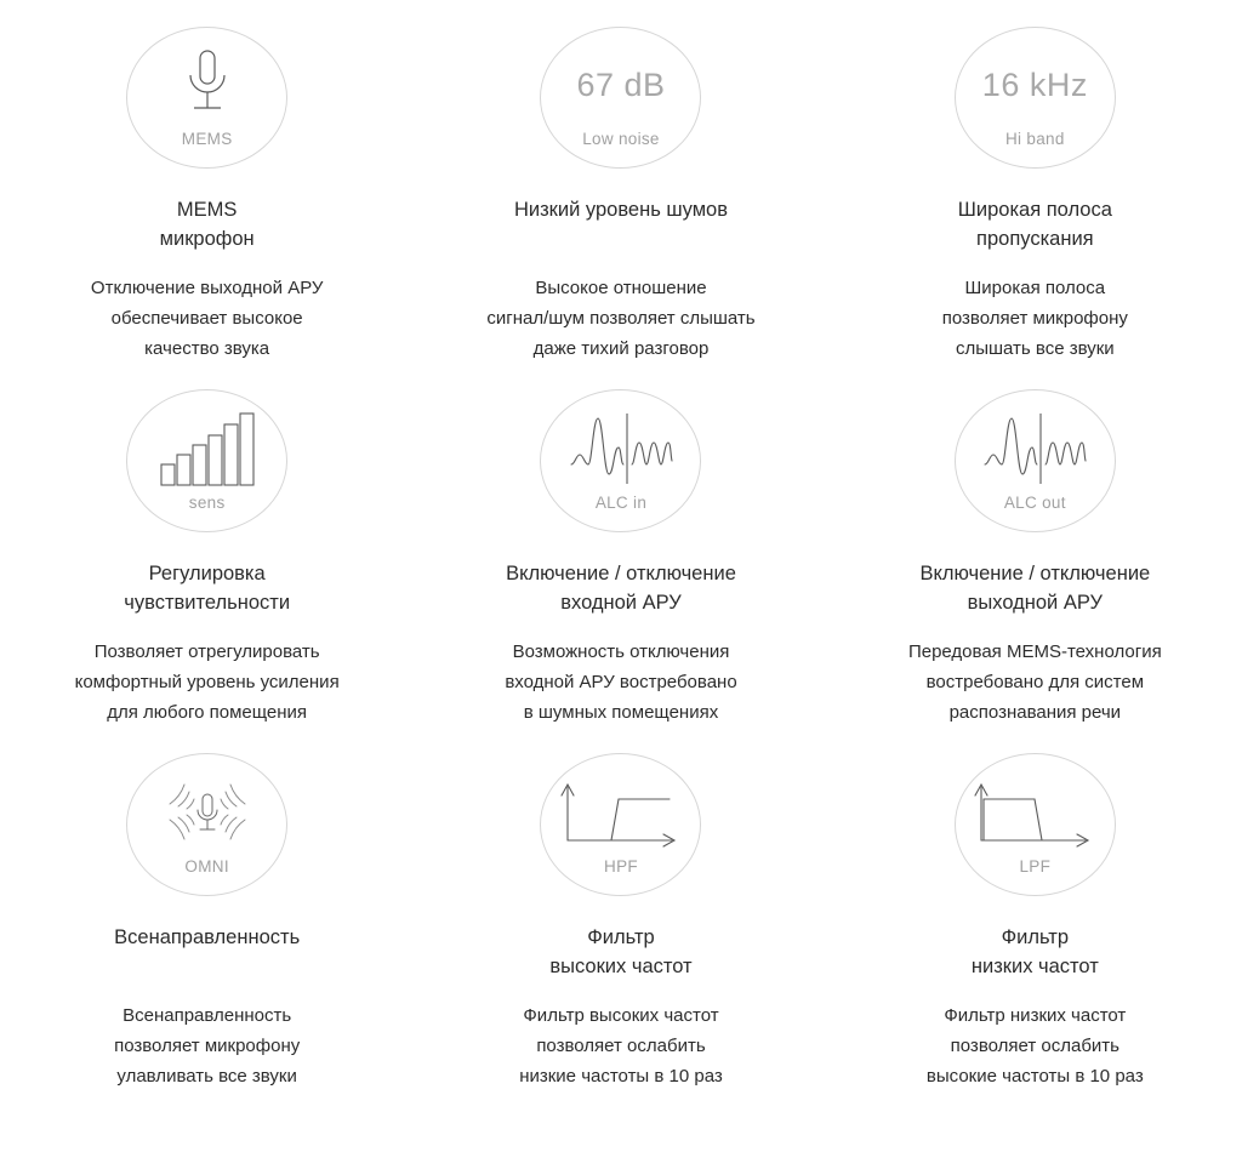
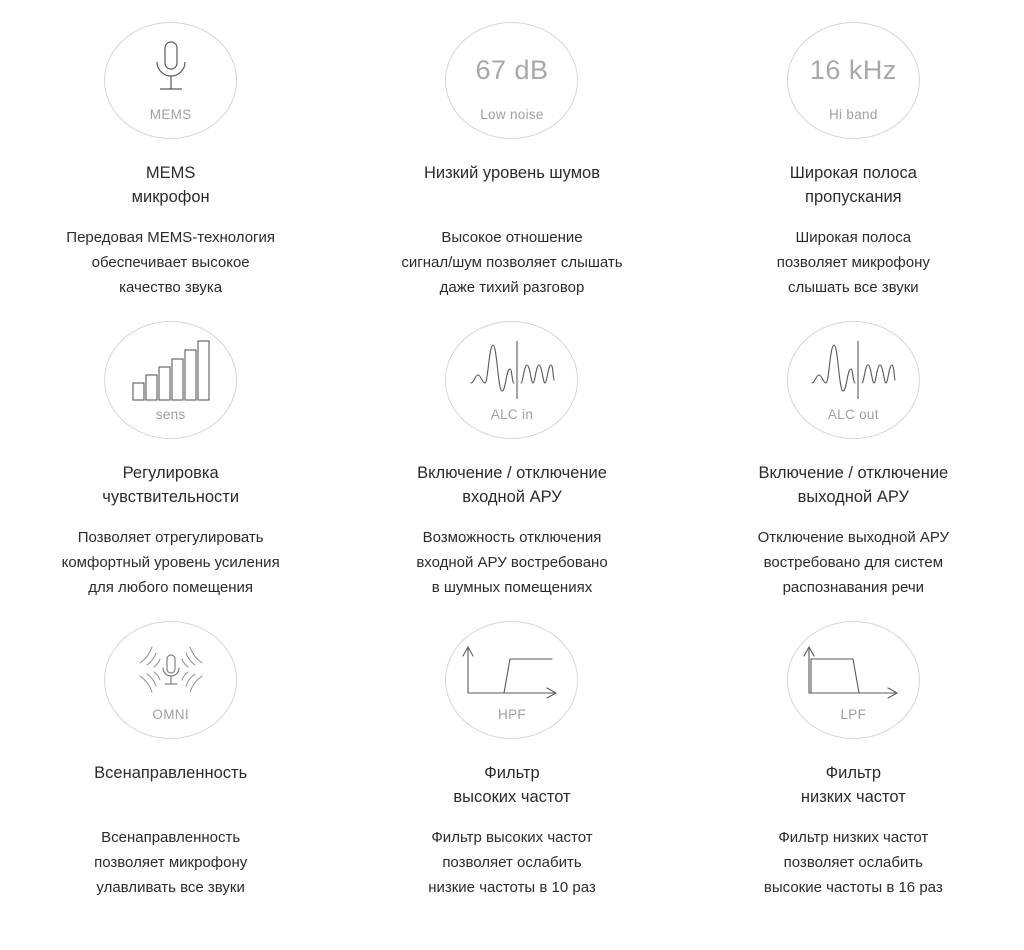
  MEMS
  MEMS
  микрофон
- Отключение выходной АРУ
+ Передовая MEMS-технология
  обеспечивает высокое
  качество звука
  67 dB
  Low noise
  Низкий уровень шумов
  Высокое отношение
  сигнал/шум позволяет слышать
  даже тихий разговор
  16 kHz
  Hi band
  Широкая полоса
  пропускания
  Широкая полоса
  позволяет микрофону
  слышать все звуки
  sens
  Регулировка
  чувствительности
  Позволяет отрегулировать
  комфортный уровень усиления
  для любого помещения
  ALC in
  Включение / отключение
  входной АРУ
  Возможность отключения
  входной АРУ востребовано
  в шумных помещениях
  ALC out
  Включение / отключение
  выходной АРУ
- Передовая MEMS-технология
+ Отключение выходной АРУ
  востребовано для систем
  распознавания речи
  OMNI
  Всенаправленность
  Всенаправленность
  позволяет микрофону
  улавливать все звуки
  HPF
  Фильтр
  высоких частот
  Фильтр высоких частот
  позволяет ослабить
  низкие частоты в 10 раз
  LPF
  Фильтр
  низких частот
  Фильтр низких частот
  позволяет ослабить
- высокие частоты в 10 раз
+ высокие частоты в 16 раз
